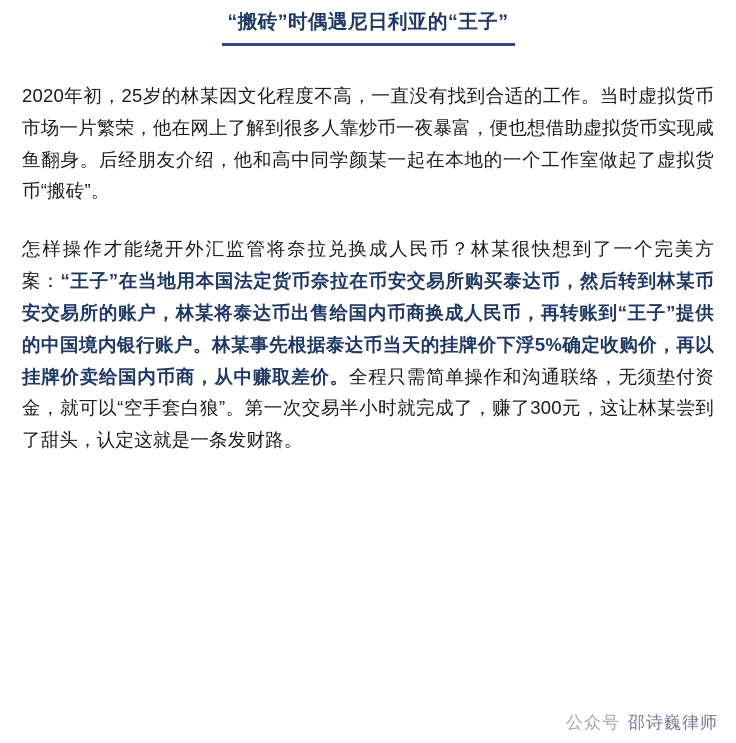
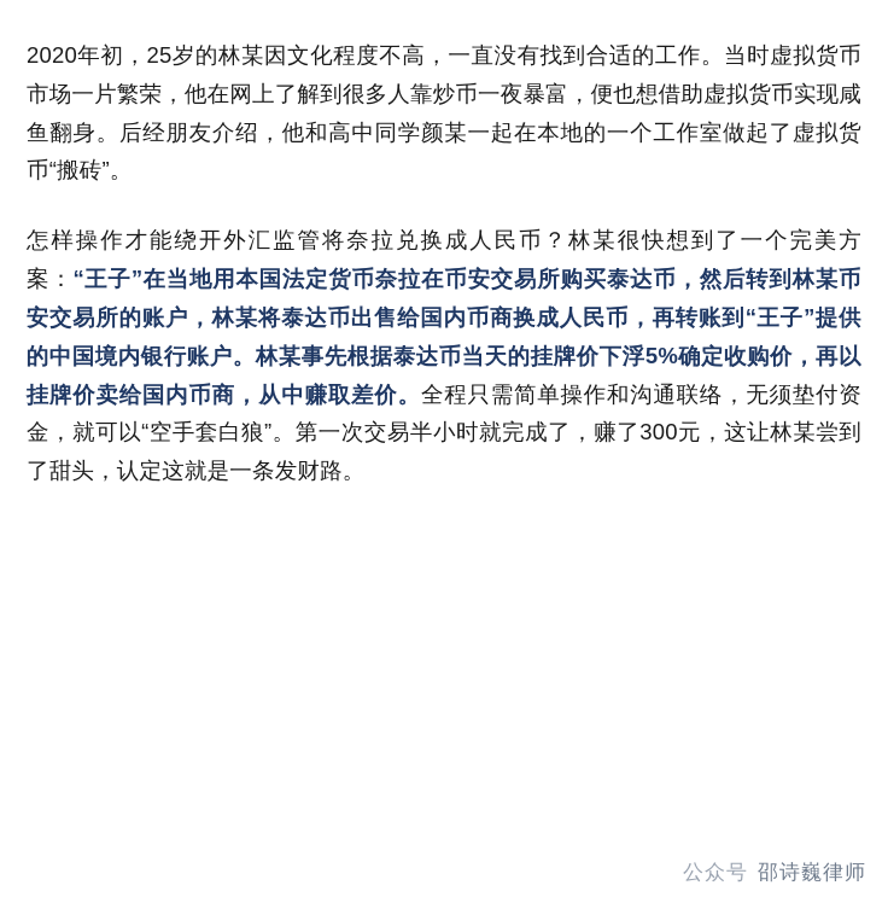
- “搬砖”时偶遇尼日利亚的“王子”
  2020年初，25岁的林某因文化程度不高，一直没有找到合适的工作。当时虚拟货币市场一片繁荣，他在网上了解到很多人靠炒币一夜暴富，便也想借助虚拟货币实现咸鱼翻身。后经朋友介绍，他和高中同学颜某一起在本地的一个工作室做起了虚拟货币“搬砖”。
  怎样操作才能绕开外汇监管将奈拉兑换成人民币？林某很快想到了一个完美方案：“王子”在当地用本国法定货币奈拉在币安交易所购买泰达币，然后转到林某币安交易所的账户，林某将泰达币出售给国内币商换成人民币，再转账到“王子”提供的中国境内银行账户。林某事先根据泰达币当天的挂牌价下浮5%确定收购价，再以挂牌价卖给国内币商，从中赚取差价。全程只需简单操作和沟通联络，无须垫付资金，就可以“空手套白狼”。第一次交易半小时就完成了，赚了300元，这让林某尝到了甜头，认定这就是一条发财路。
  公众号
  邵诗巍律师
